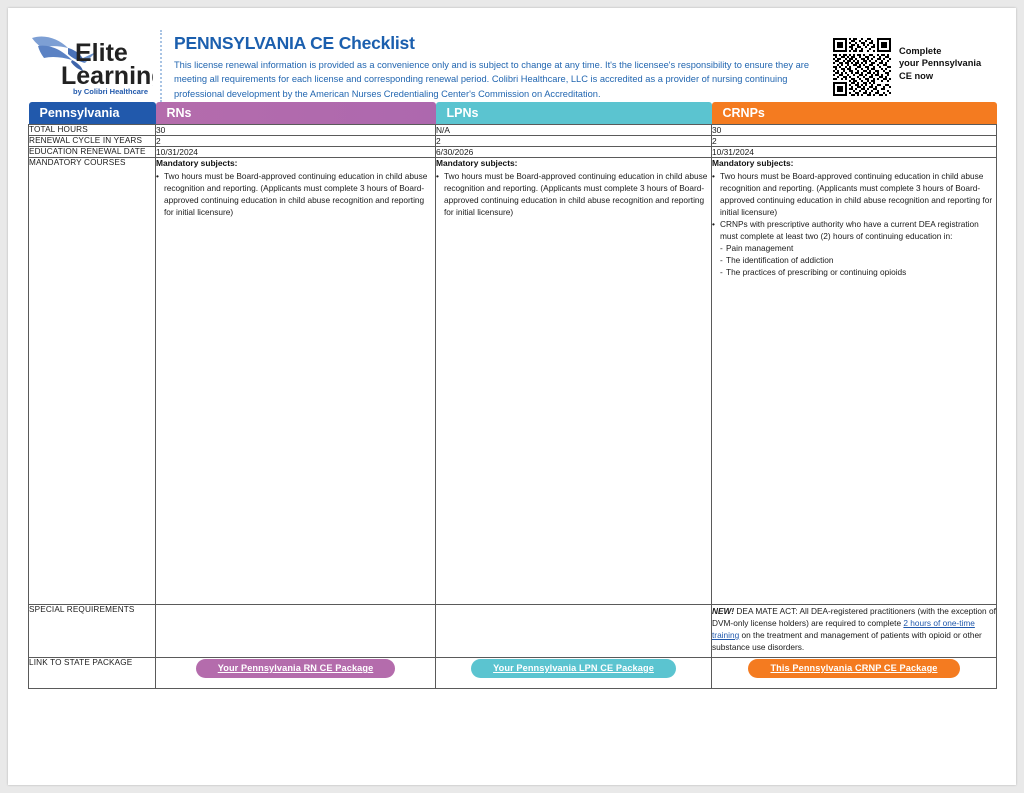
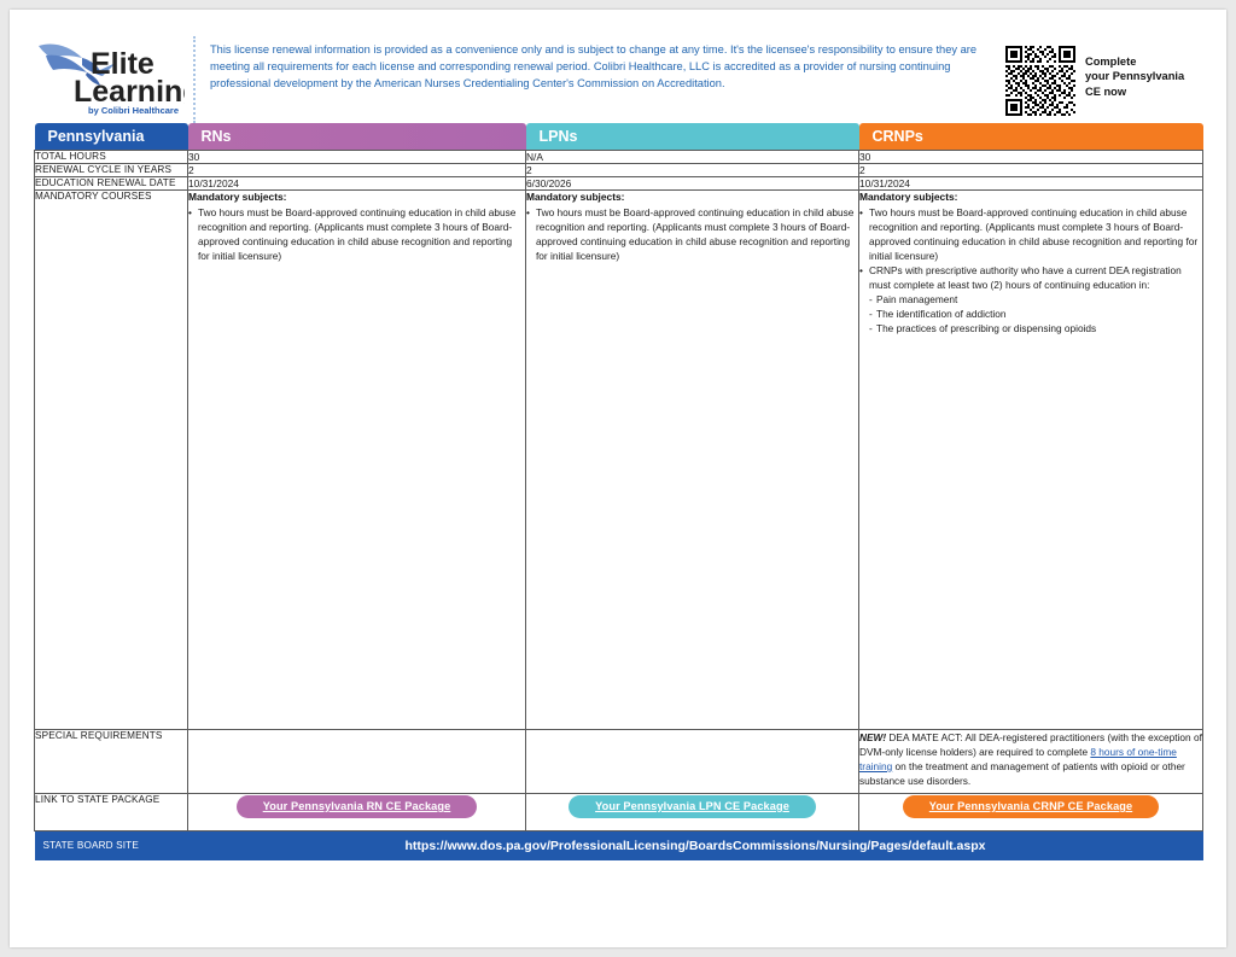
  Elite
  Learnin
  by Colibri Healthcare
- PENNSYLVANIA CE Checklist
  This license renewal information is provided as a convenience only and is subject to change at any time. It's the licensee's responsibility to ensure they are meeting all requirements for each license and corresponding renewal period. Colibri Healthcare, LLC is accredited as a provider of nursing continuing professional development by the American Nurses Credentialing Center's Commission on Accreditation.
  Complete
  your Pennsylvania
  CE now
  Pennsylvania	RNs	LPNs	CRNPs
  TOTAL HOURS	30	N/A	30
  RENEWAL CYCLE IN YEARS	2	2	2
  EDUCATION RENEWAL DATE	10/31/2024	6/30/2026	10/31/2024
- MANDATORY COURSES	Mandatory subjects: Two hours must be Board-approved continuing education in child abuse recognition and reporting. (Applicants must complete 3 hours of Board-approved continuing education in child abuse recognition and reporting for initial licensure)	Mandatory subjects: Two hours must be Board-approved continuing education in child abuse recognition and reporting. (Applicants must complete 3 hours of Board-approved continuing education in child abuse recognition and reporting for initial licensure)	Mandatory subjects: Two hours must be Board-approved continuing education in child abuse recognition and reporting. (Applicants must complete 3 hours of Board-approved continuing education in child abuse recognition and reporting for initial licensure) CRNPs with prescriptive authority who have a current DEA registration must complete at least two (2) hours of continuing education in: Pain management The identification of addiction The practices of prescribing or continuing opioids
+ MANDATORY COURSES	Mandatory subjects: Two hours must be Board-approved continuing education in child abuse recognition and reporting. (Applicants must complete 3 hours of Board-approved continuing education in child abuse recognition and reporting for initial licensure)	Mandatory subjects: Two hours must be Board-approved continuing education in child abuse recognition and reporting. (Applicants must complete 3 hours of Board-approved continuing education in child abuse recognition and reporting for initial licensure)	Mandatory subjects: Two hours must be Board-approved continuing education in child abuse recognition and reporting. (Applicants must complete 3 hours of Board-approved continuing education in child abuse recognition and reporting for initial licensure) CRNPs with prescriptive authority who have a current DEA registration must complete at least two (2) hours of continuing education in: Pain management The identification of addiction The practices of prescribing or dispensing opioids
- SPECIAL REQUIREMENTS			NEW! DEA MATE ACT: All DEA-registered practitioners (with the exception of DVM-only license holders) are required to complete 2 hours of one-time training on the treatment and management of patients with opioid or other substance use disorders.
+ SPECIAL REQUIREMENTS			NEW! DEA MATE ACT: All DEA-registered practitioners (with the exception of DVM-only license holders) are required to complete 8 hours of one-time training on the treatment and management of patients with opioid or other substance use disorders.
- LINK TO STATE PACKAGE	Your Pennsylvania RN CE Package	Your Pennsylvania LPN CE Package	This Pennsylvania CRNP CE Package
+ LINK TO STATE PACKAGE	Your Pennsylvania RN CE Package	Your Pennsylvania LPN CE Package	Your Pennsylvania CRNP CE Package
+ STATE BOARD SITE	https://www.dos.pa.gov/ProfessionalLicensing/BoardsCommissions/Nursing/Pages/default.aspx
